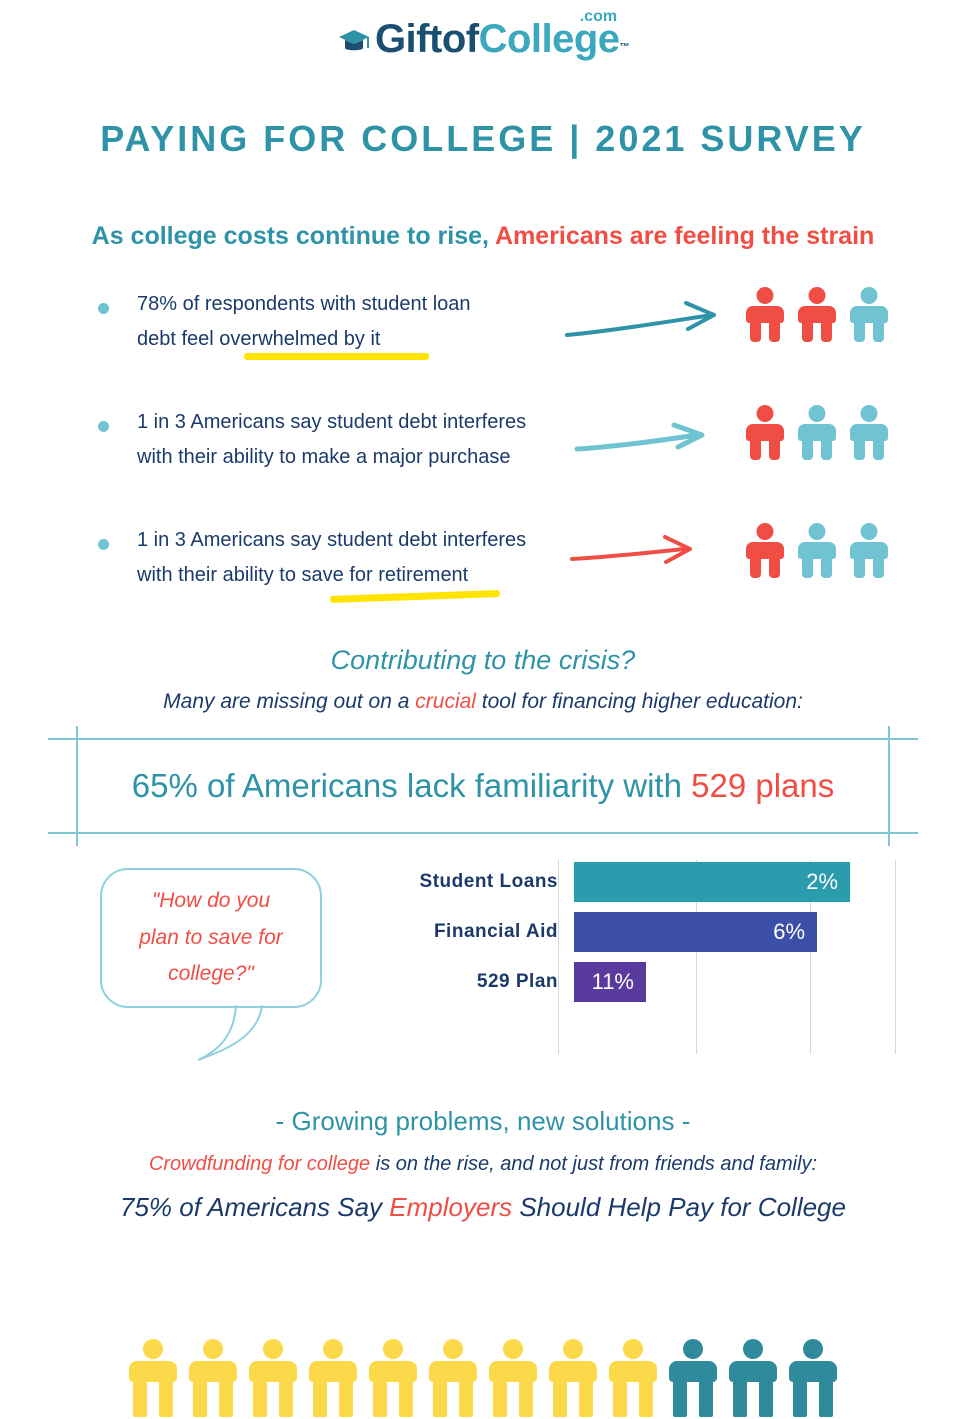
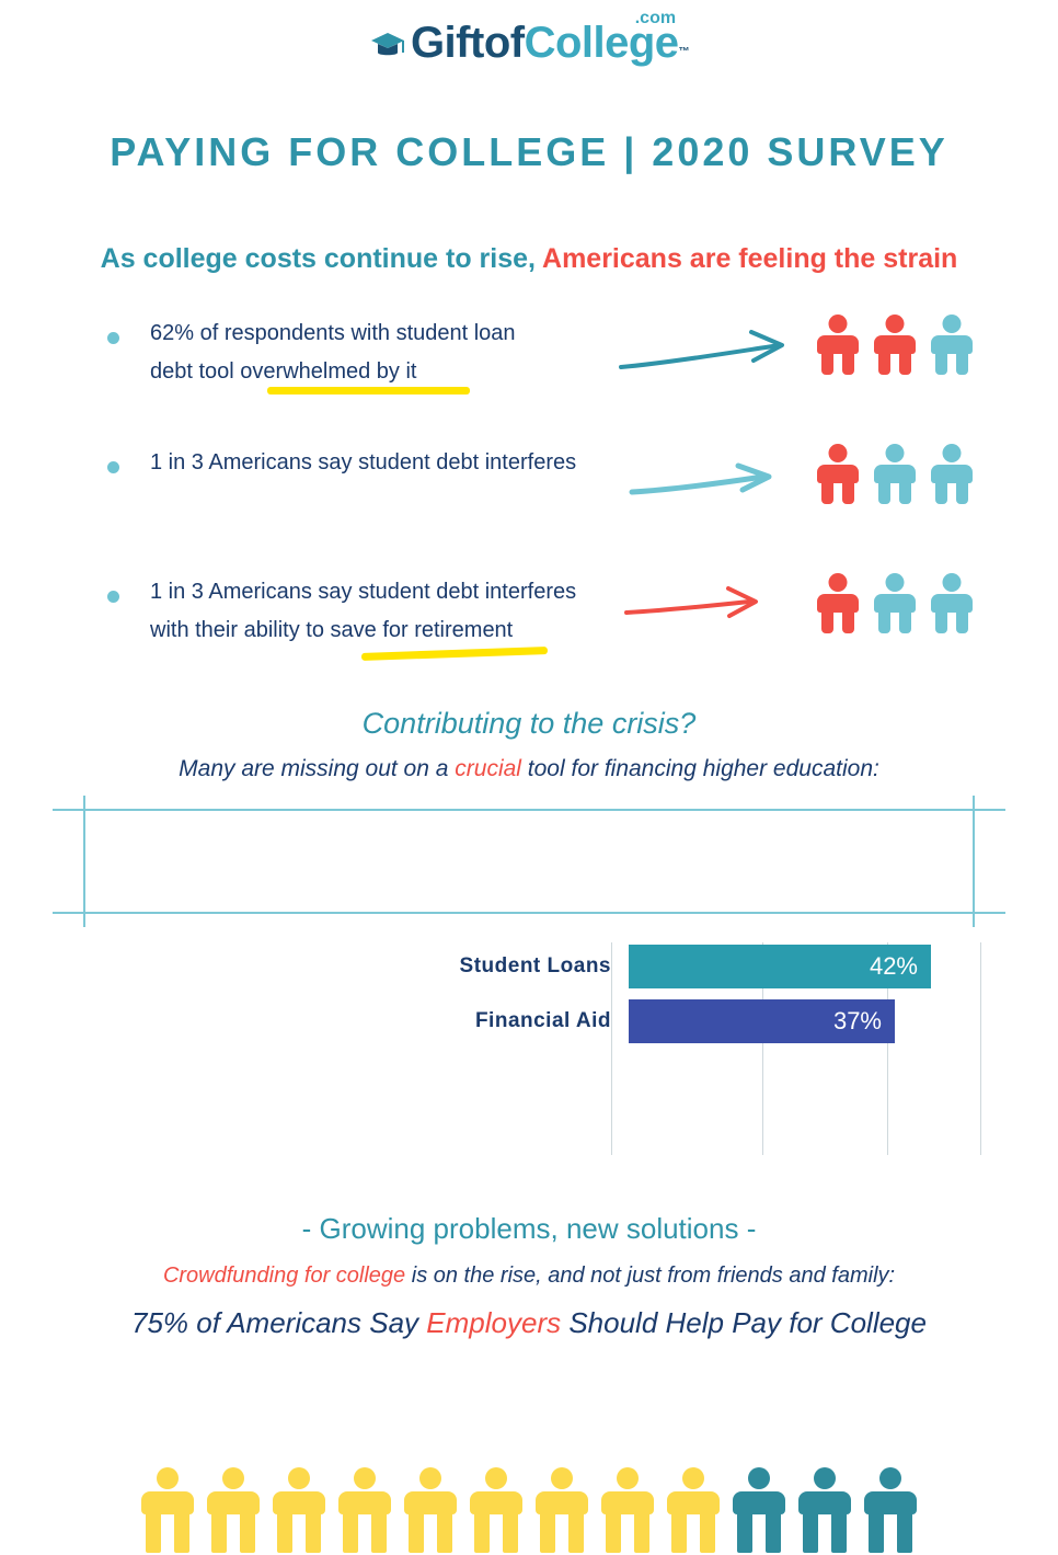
  GiftofCollege™
  .com
- PAYING FOR COLLEGE | 2021 SURVEY
+ PAYING FOR COLLEGE | 2020 SURVEY
  As college costs continue to rise, Americans are feeling the strain
- 78% of respondents with student loan
+ 62% of respondents with student loan
- debt feel overwhelmed by it
+ debt tool overwhelmed by it
  1 in 3 Americans say student debt interferes
- with their ability to make a major purchase
  1 in 3 Americans say student debt interferes
  with their ability to save for retirement
  Contributing to the crisis?
  Many are missing out on a crucial tool for financing higher education:
- 65% of Americans lack familiarity with 529 plans
- "How do you
- plan to save for
- college?"
  Student Loans
- 2%
+ 42%
  Financial Aid
- 6%
+ 37%
- 529 Plan
- 11%
  - Growing problems, new solutions -
  Crowdfunding for college is on the rise, and not just from friends and family:
  75% of Americans Say Employers Should Help Pay for College
